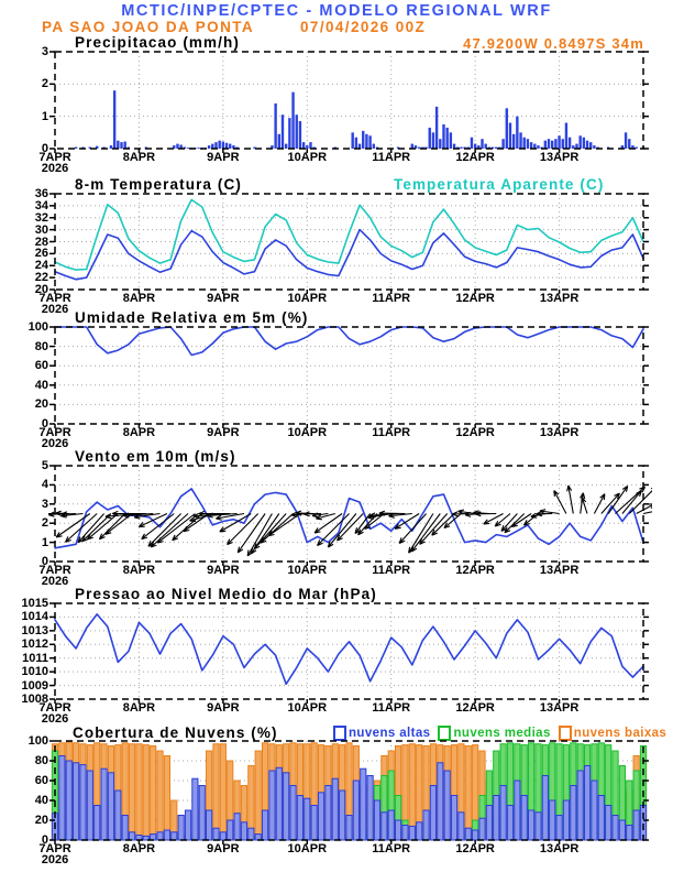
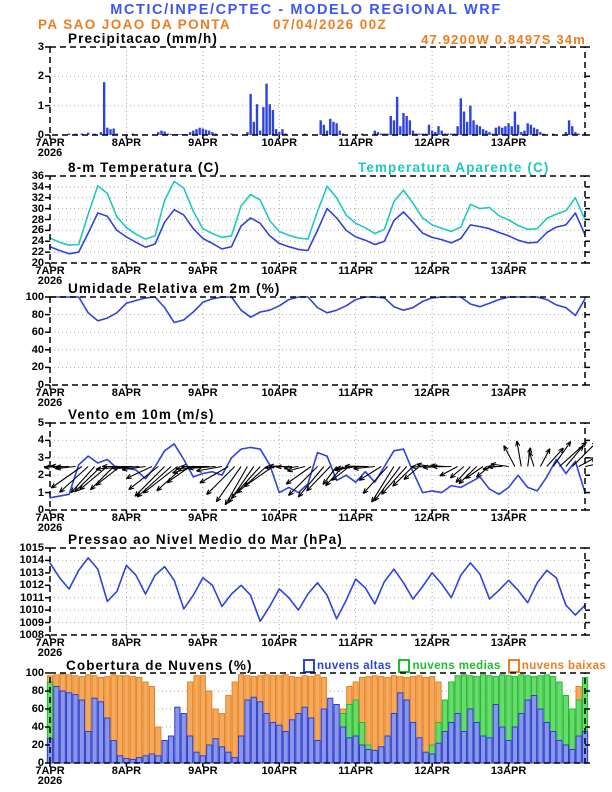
  MCTIC/INPE/CPTEC - MODELO REGIONAL WRF
  PA SAO JOAO DA PONTA 07/04/2026 00Z
  47.9200W 0.8497S 34m
  Precipitacao (mm/h)
  8-m Temperatura (C)
  Temperatura Aparente (C)
- Umidade Relativa em 5m (%)
+ Umidade Relativa em 2m (%)
  Vento em 10m (m/s)
  Pressao ao Nivel Medio do Mar (hPa)
  Cobertura de Nuvens (%)
  nuvens altas
  nuvens medias
  nuvens baixas
  0
  1
  2
  3
  7APR
  8APR
  9APR
  10APR
  11APR
  12APR
  13APR
  2026
  20
  22
  24
  26
  28
  30
  32
  34
  36
  7APR
  8APR
  9APR
  10APR
  11APR
  12APR
  13APR
  2026
  0
  20
  40
  60
  80
  100
  7APR
  8APR
  9APR
  10APR
  11APR
  12APR
  13APR
  2026
  0
  1
  2
  3
  4
  5
  7APR
  8APR
  9APR
  10APR
  11APR
  12APR
  13APR
  2026
  1008
  1009
  1010
  1011
  1012
  1013
  1014
  1015
  7APR
  8APR
  9APR
  10APR
  11APR
  12APR
  13APR
  2026
  0
  20
  40
  60
  80
  100
  7APR
  8APR
  9APR
  10APR
  11APR
  12APR
  13APR
  2026
